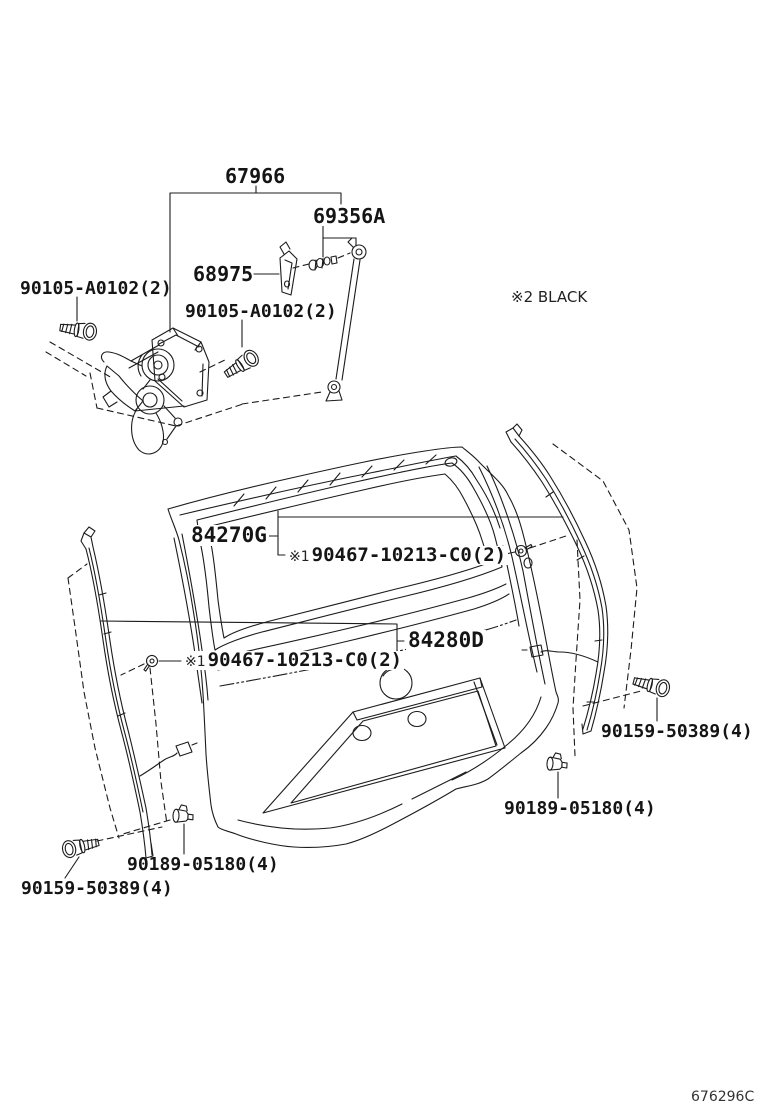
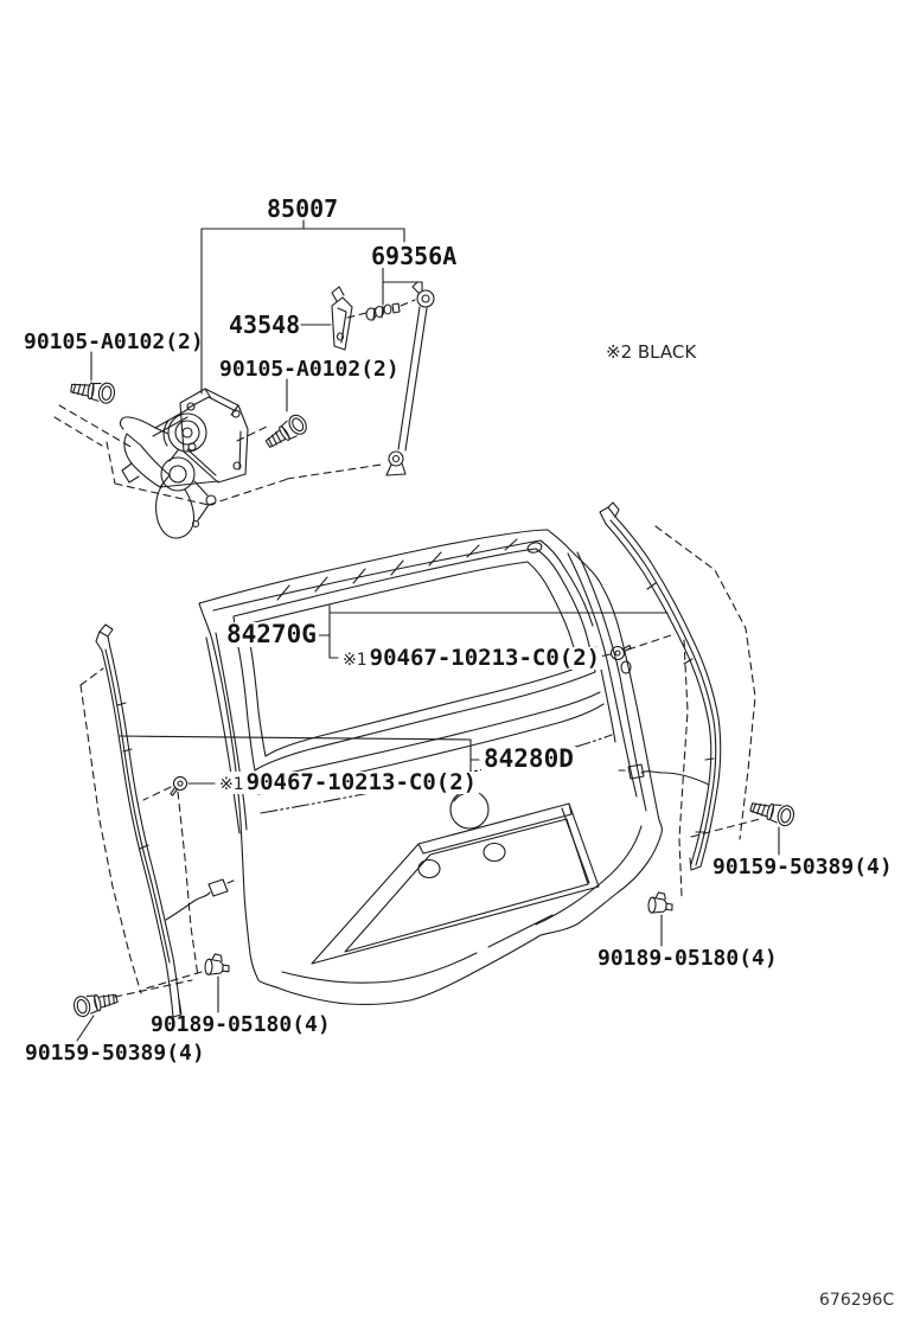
- 67966
+ 85007
  69356A
- 68975
+ 43548
  90105-A0102(2)
  90105-A0102(2)
  ※2 BLACK
  84270G
  ※1 90467-10213-C0(2)
  84280D
  ※1 90467-10213-C0(2)
  90159-50389(4)
  90189-05180(4)
  90189-05180(4)
  90159-50389(4)
  676296C
